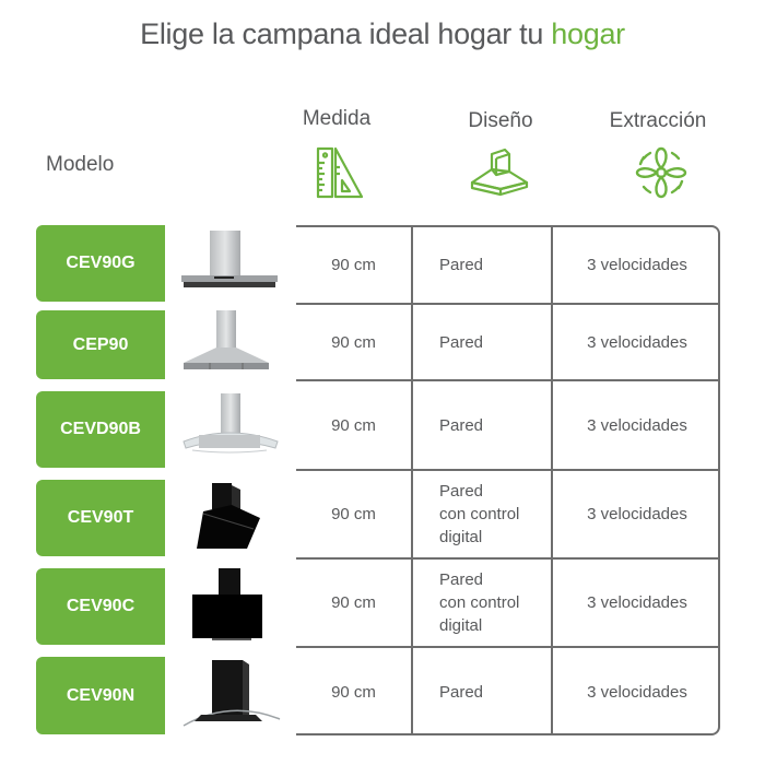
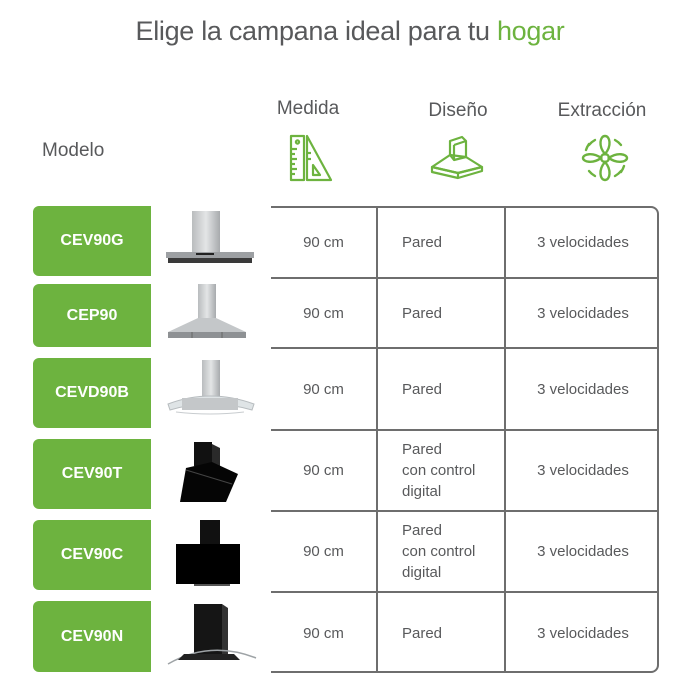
- Elige la campana ideal hogar tu hogar
+ Elige la campana ideal para tu hogar
  Modelo
  Medida
  Diseño
  Extracción
  CEV90G
  CEP90
  CEVD90B
  CEV90T
  CEV90C
  CEV90N
  90 cm
  Pared
  3 velocidades
  90 cm
  Pared
  3 velocidades
  90 cm
  Pared
  3 velocidades
  90 cm
  Pared
  con control
  digital
  3 velocidades
  90 cm
  Pared
  con control
  digital
  3 velocidades
  90 cm
  Pared
  3 velocidades
